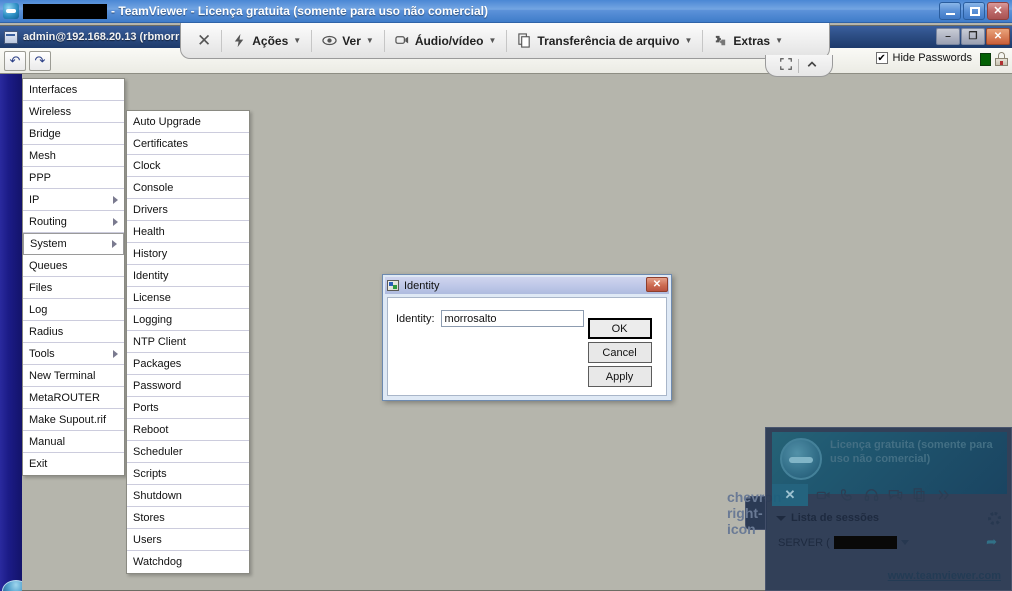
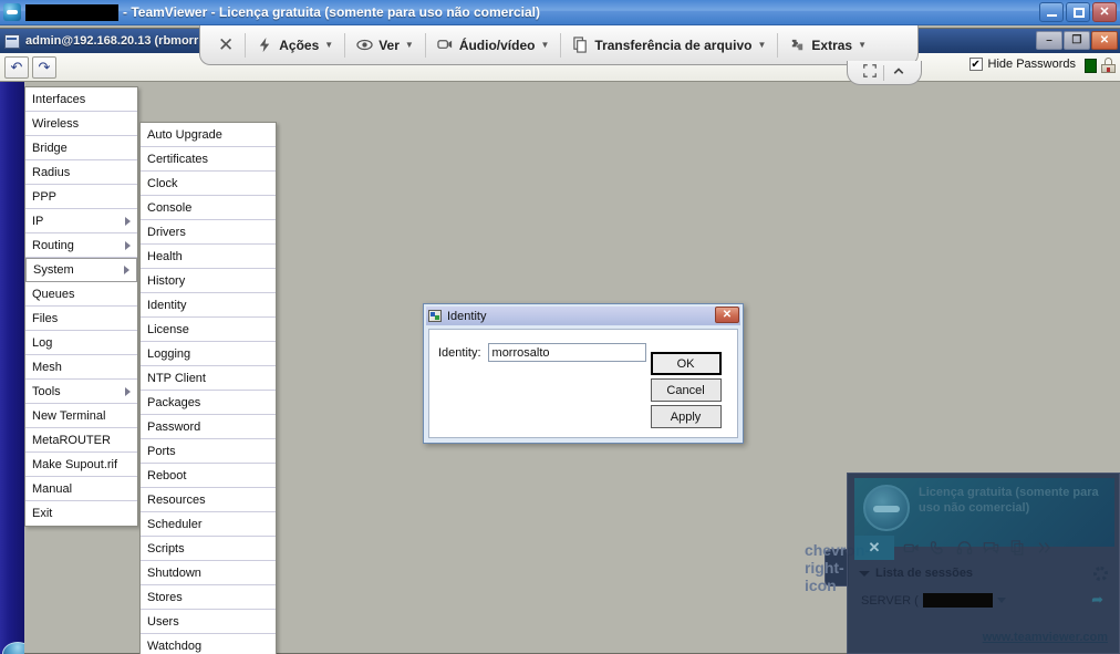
  - TeamViewer - Licença gratuita (somente para uso não comercial)
  ✕
  admin@192.168.20.13 (rbmorr
  –
  ❐
  ✕
  ↶
  ↷
  ✔
  Hide Passwords
  Interfaces
  Wireless
  Bridge
- Mesh
+ Radius
  PPP
  IP
  Routing
  System
  Queues
  Files
  Log
- Radius
+ Mesh
  Tools
  New Terminal
  MetaROUTER
  Make Supout.rif
  Manual
  Exit
  Auto Upgrade
  Certificates
  Clock
  Console
  Drivers
  Health
  History
  Identity
  License
  Logging
  NTP Client
  Packages
  Password
  Ports
  Reboot
+ Resources
  Scheduler
  Scripts
  Shutdown
  Stores
  Users
  Watchdog
  ✕
  Ações
  ▼
  Ver
  ▼
  Áudio/vídeo
  ▼
  Transferência de arquivo
  ▼
  Extras
  ▼
  Identity
  ✕
  Identity:
  morrosalto
  OK
  Cancel
  Apply
  chevrright-icon
  Licença gratuita (somente para uso não comercial)
  ✕
  Lista de sessões
  SERVER (
  ➦
